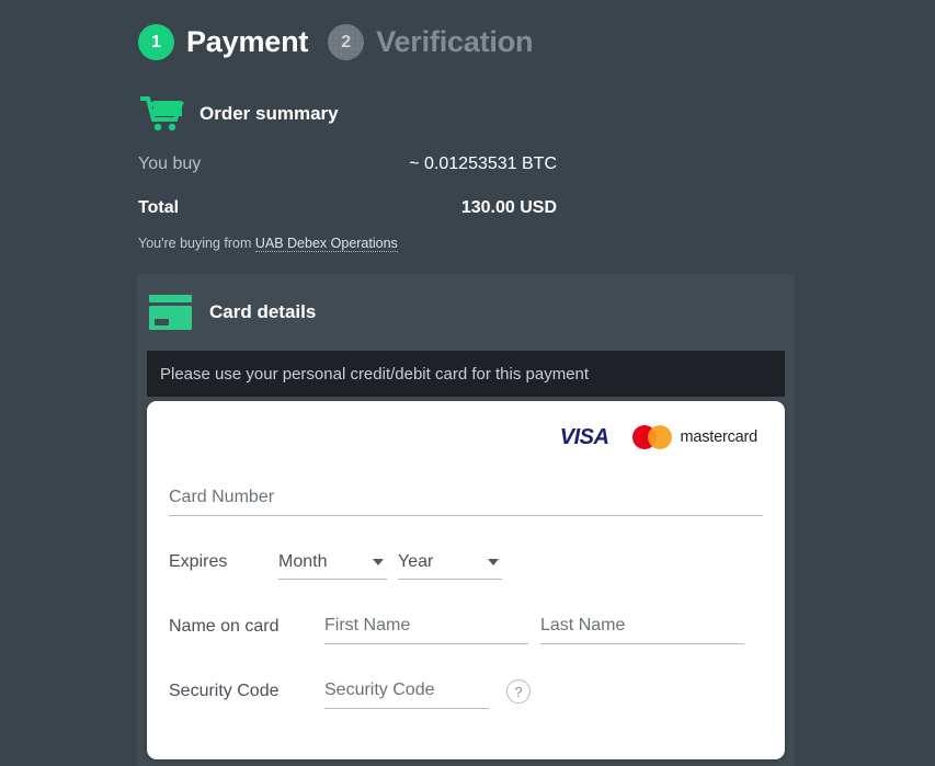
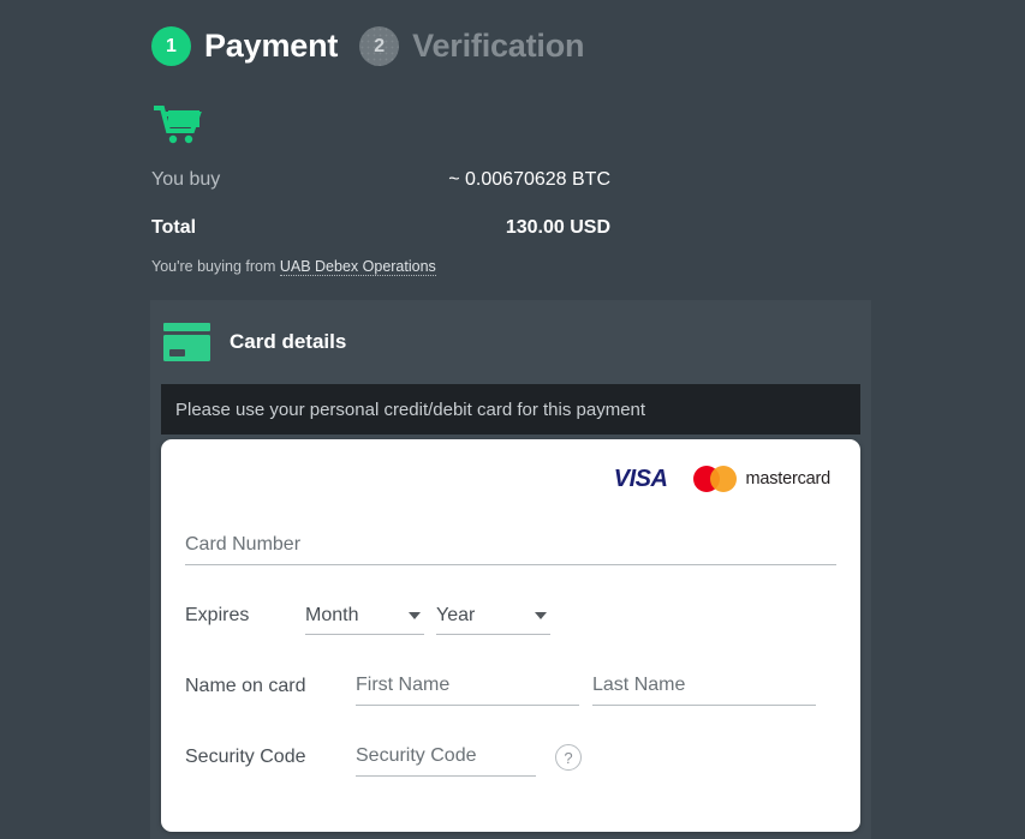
  1
  Payment
  2
  Verification
- Order summary
  You buy
- ~ 0.01253531 BTC
+ ~ 0.00670628 BTC
  Total
  130.00 USD
  You're buying from UAB Debex Operations
  Card details
  Please use your personal credit/debit card for this payment
  VISA
  mastercard
  Card Number
  Expires
  Month
  Year
  Name on card
  First Name
  Last Name
  Security Code
  Security Code
  ?
